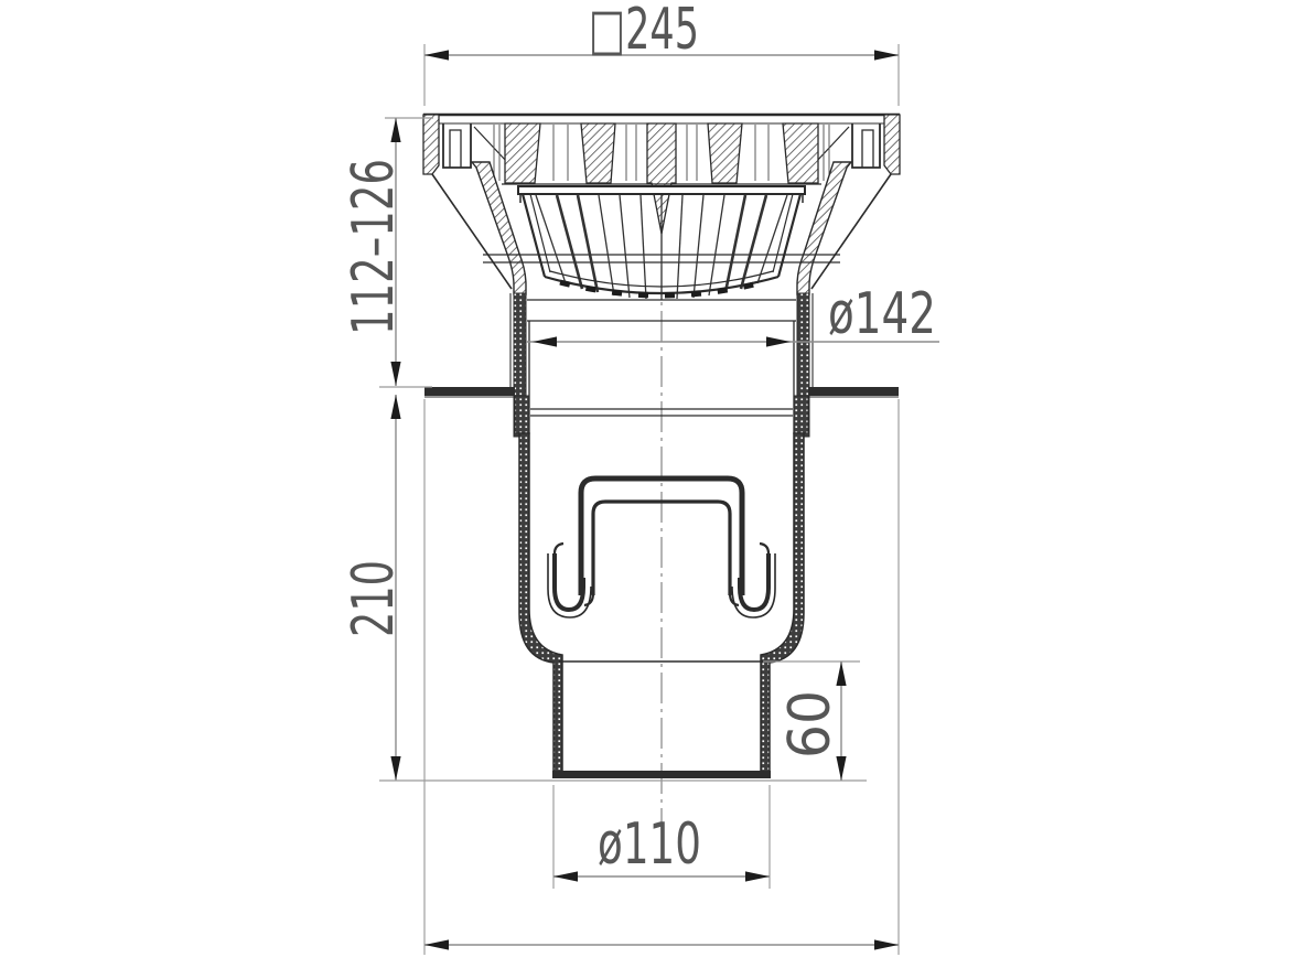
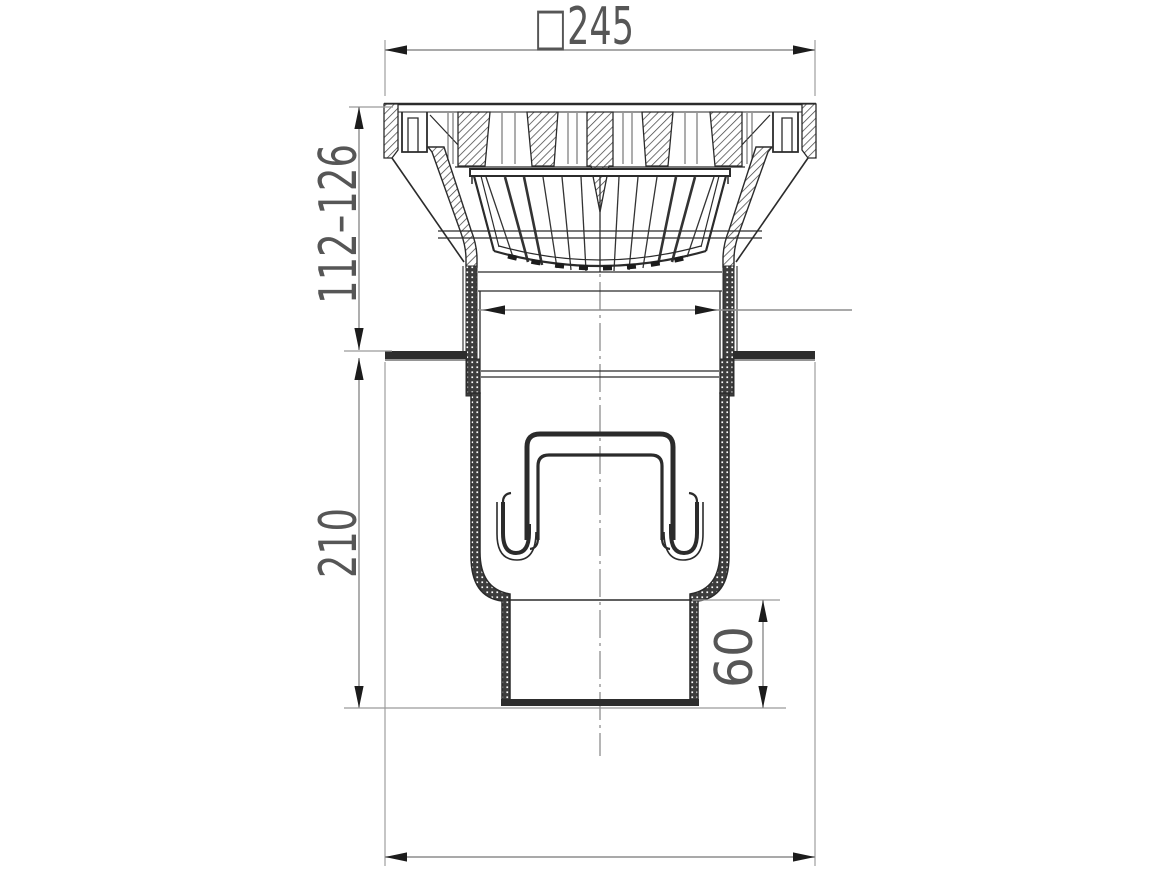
  □245
- ø142
- ø110
